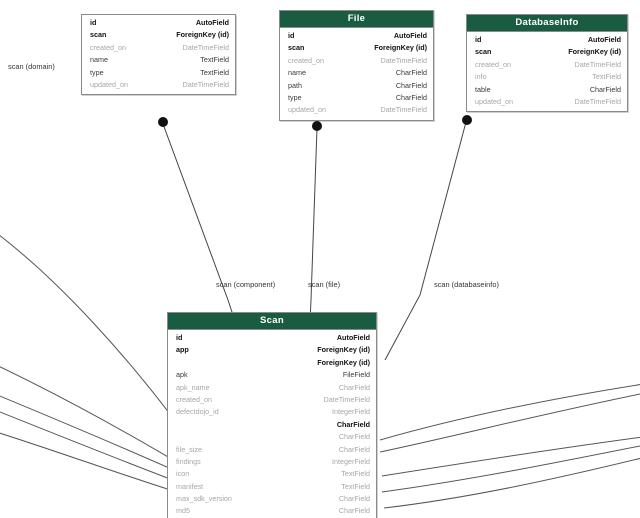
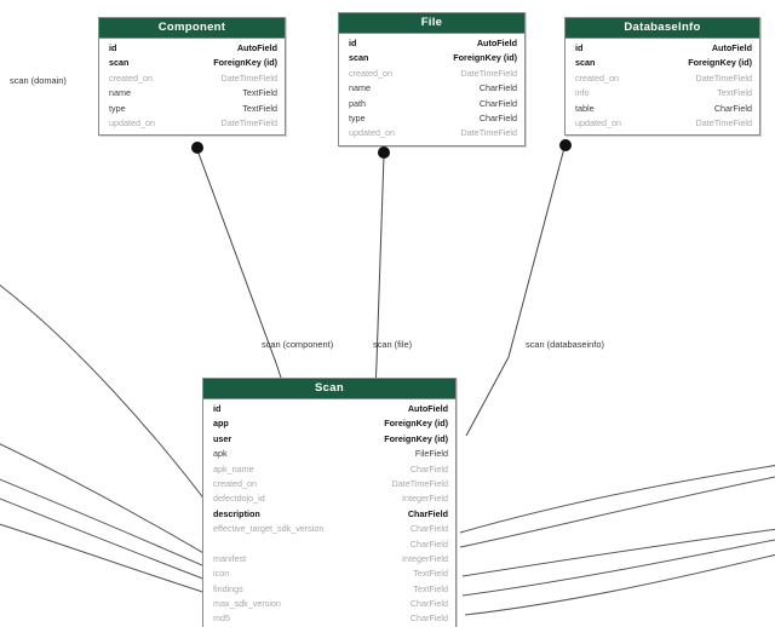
+ Component
  id
  AutoField
  scan
  ForeignKey (id)
  created_on
  DateTimeField
  name
  TextField
  type
  TextField
  updated_on
  DateTimeField
  File
  id
  AutoField
  scan
  ForeignKey (id)
  created_on
  DateTimeField
  name
  CharField
  path
  CharField
  type
  CharField
  updated_on
  DateTimeField
  DatabaseInfo
  id
  AutoField
  scan
  ForeignKey (id)
  created_on
  DateTimeField
  info
  TextField
  table
  CharField
  updated_on
  DateTimeField
  Scan
  id
  AutoField
  app
  ForeignKey (id)
+ user
  ForeignKey (id)
  apk
  FileField
  apk_name
  CharField
  created_on
  DateTimeField
  defectdojo_id
  IntegerField
+ description
  CharField
+ effective_target_sdk_version
  CharField
- file_size
  CharField
- findings
+ manifest
  IntegerField
  icon
  TextField
- manifest
+ findings
  TextField
  max_sdk_version
  CharField
  md5
  CharField
  scan (domain)
  scan (component)
  scan (file)
  scan (databaseinfo)
